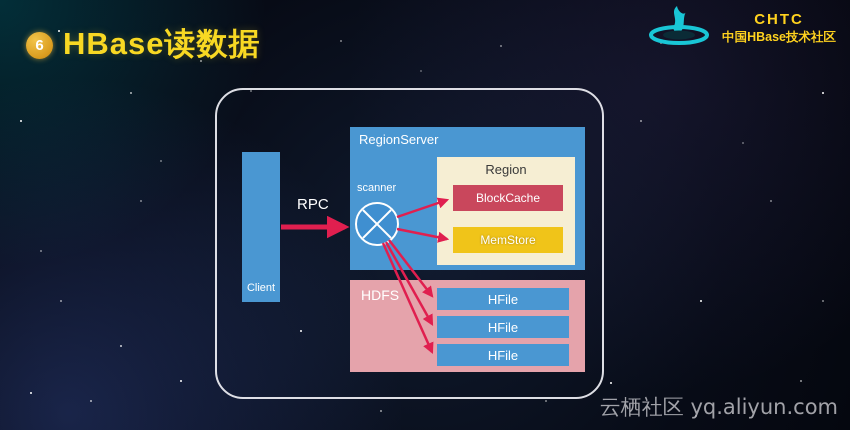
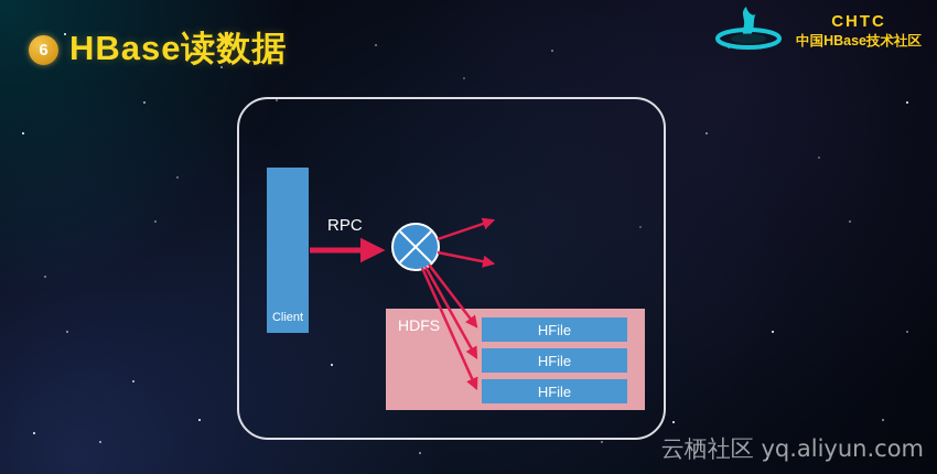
  6
  HBase读数据
  CHTC
  中国HBase技术社区
  Client
  RPC
- RegionServer
- scanner
- Region
- BlockCache
- MemStore
  HDFS
  HFile
  HFile
  HFile
  云栖社区 yq.aliyun.com
